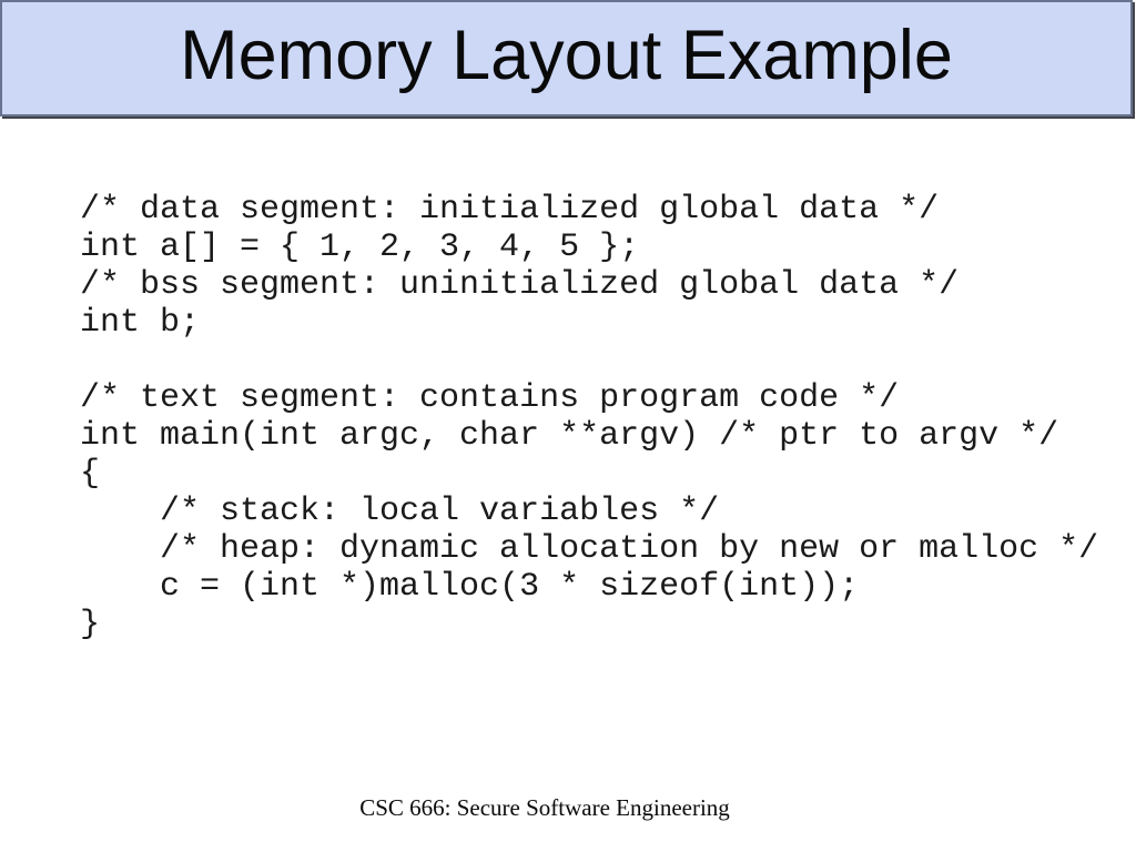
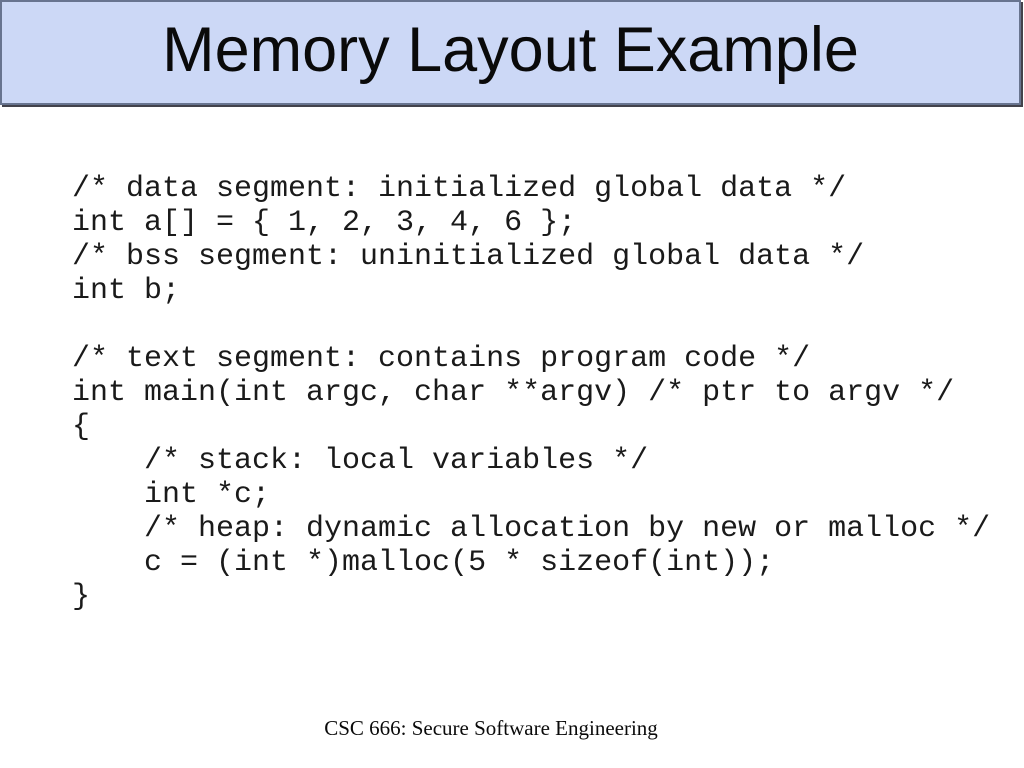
  Memory Layout Example
  /* data segment: initialized global data */
- int a[] = { 1, 2, 3, 4, 5 };
+ int a[] = { 1, 2, 3, 4, 6 };
  /* bss segment: uninitialized global data */
  int b;
  /* text segment: contains program code */
  int main(int argc, char **argv) /* ptr to argv */
  {
  /* stack: local variables */
+ int *c;
  /* heap: dynamic allocation by new or malloc */
- c = (int *)malloc(3 * sizeof(int));
+ c = (int *)malloc(5 * sizeof(int));
  }
  CSC 666: Secure Software Engineering
